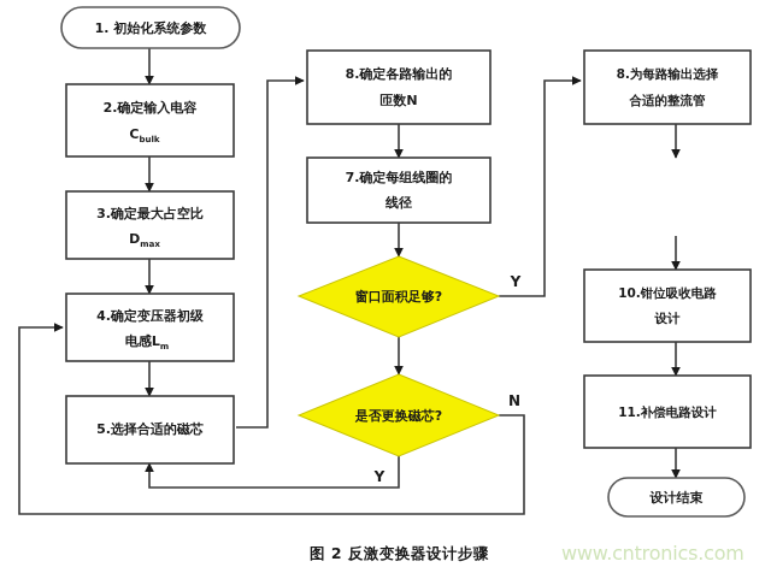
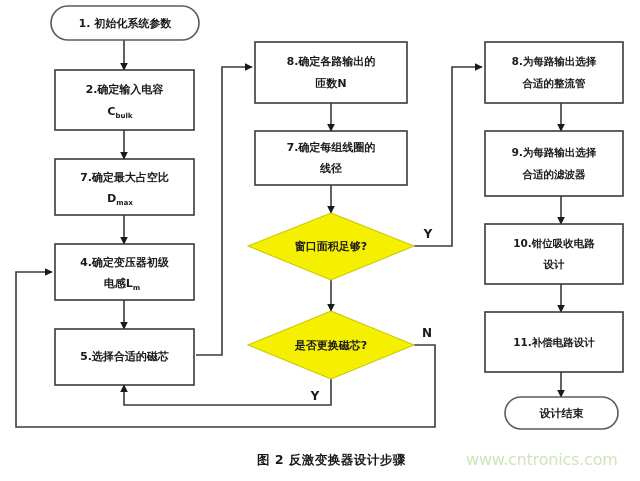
  1. 初始化系统参数
  2.确定输入电容
  Cbulk
- 3.确定最大占空比
+ 7.确定最大占空比
  Dmax
  4.确定变压器初级
  电感Lm
  5.选择合适的磁芯
  8.确定各路输出的
  匝数N
  7.确定每组线圈的
  线径
  窗口面积足够?
  是否更换磁芯?
  8.为每路输出选择
  合适的整流管
+ 9.为每路输出选择
+ 合适的滤波器
  10.钳位吸收电路
  设计
  11.补偿电路设计
  设计结束
  Y
  N
  Y
  图 2 反激变换器设计步骤
  www.cntronics.com
